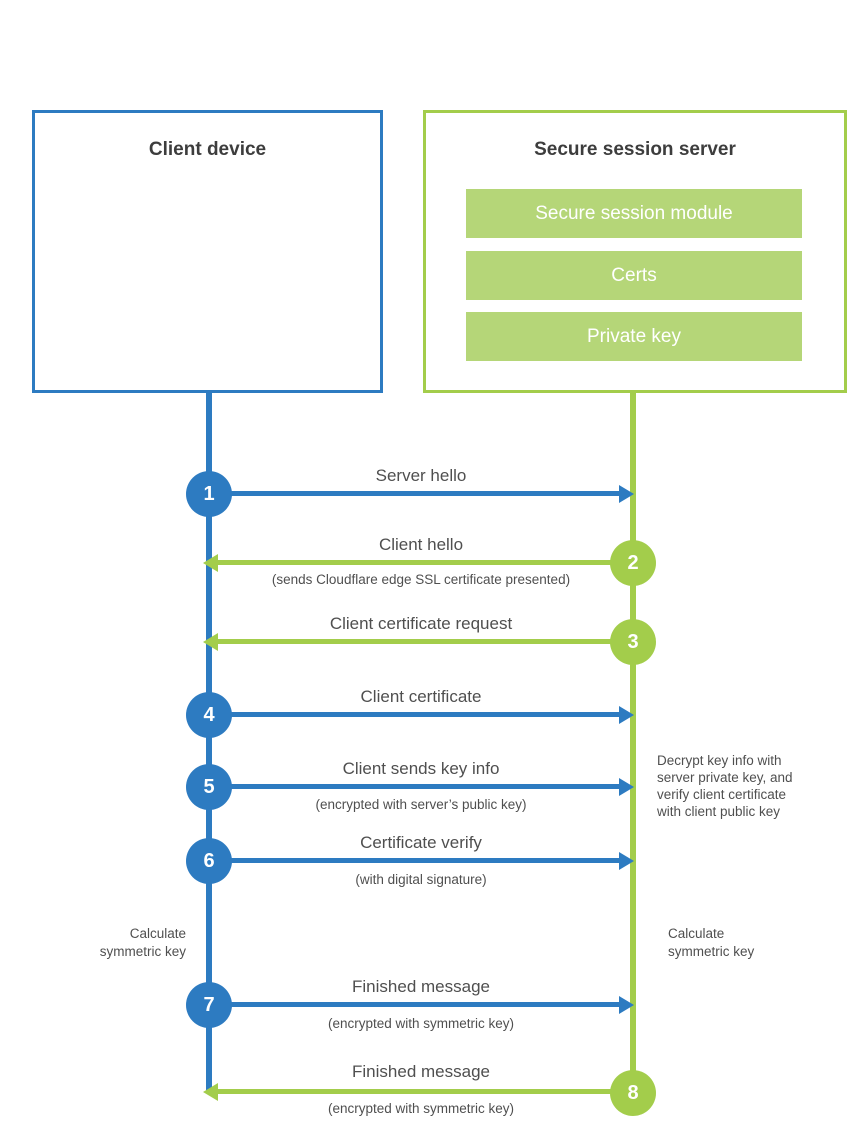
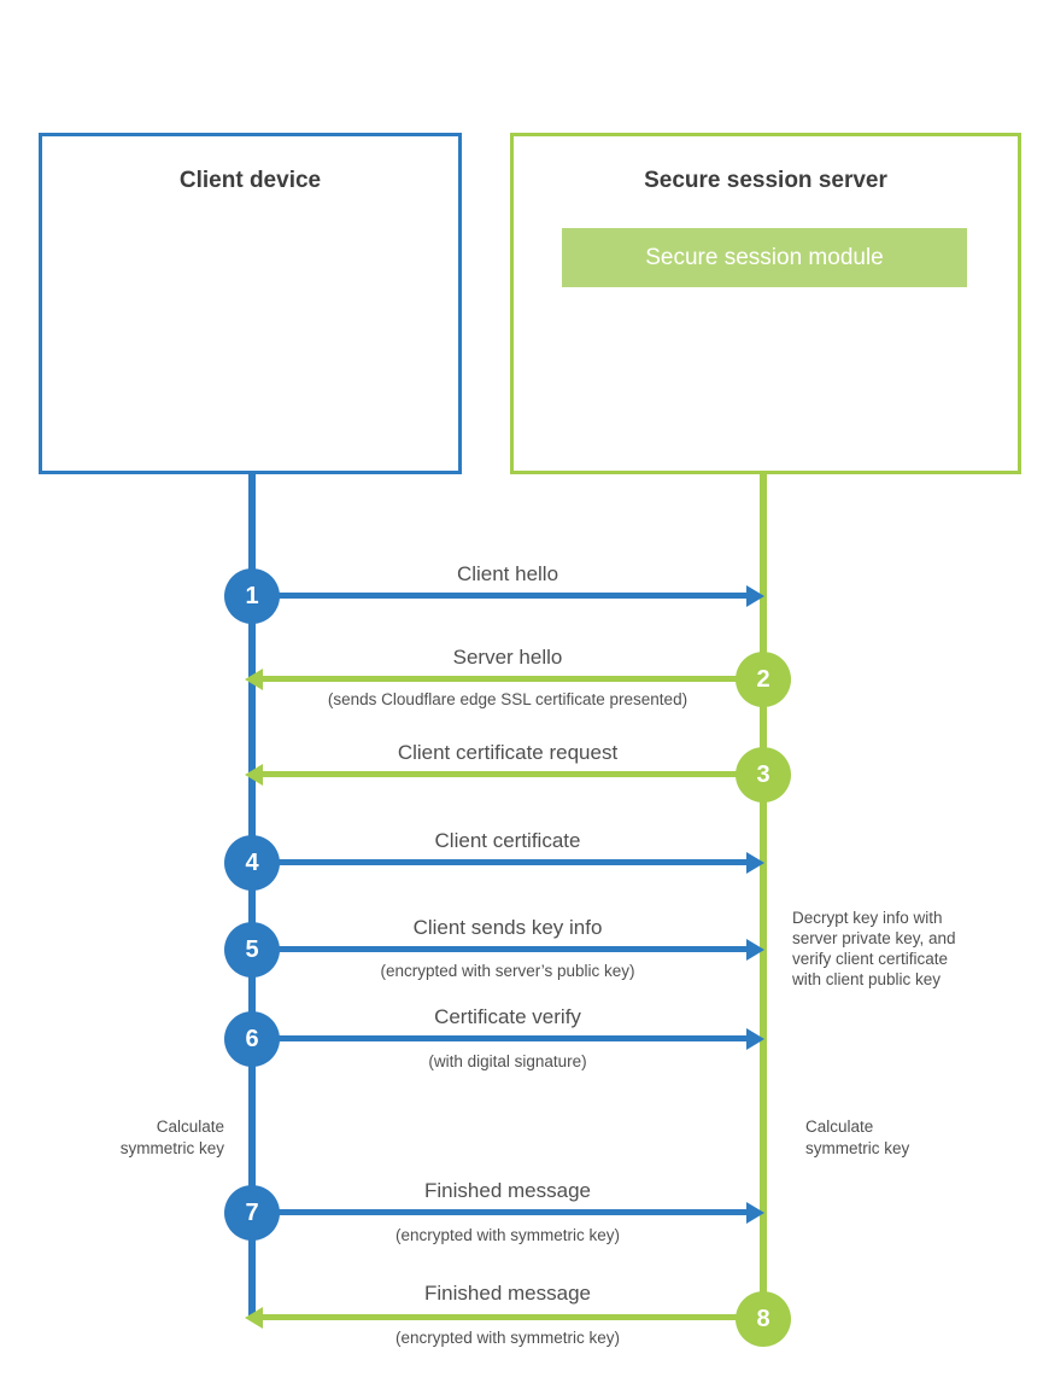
  Client device
  Secure session server
  Secure session module
- Certs
- Private key
- Server hello
+ Client hello
  1
- Client hello
+ Server hello
  (sends Cloudflare edge SSL certificate presented)
  2
  Client certificate request
  3
  Client certificate
  4
  Client sends key info
  (encrypted with server’s public key)
  5
  Certificate verify
  (with digital signature)
  6
  Finished message
  (encrypted with symmetric key)
  7
  Finished message
  (encrypted with symmetric key)
  8
  Calculate
  symmetric key
  Calculate
  symmetric key
  Decrypt key info with
  server private key, and
  verify client certificate
  with client public key
